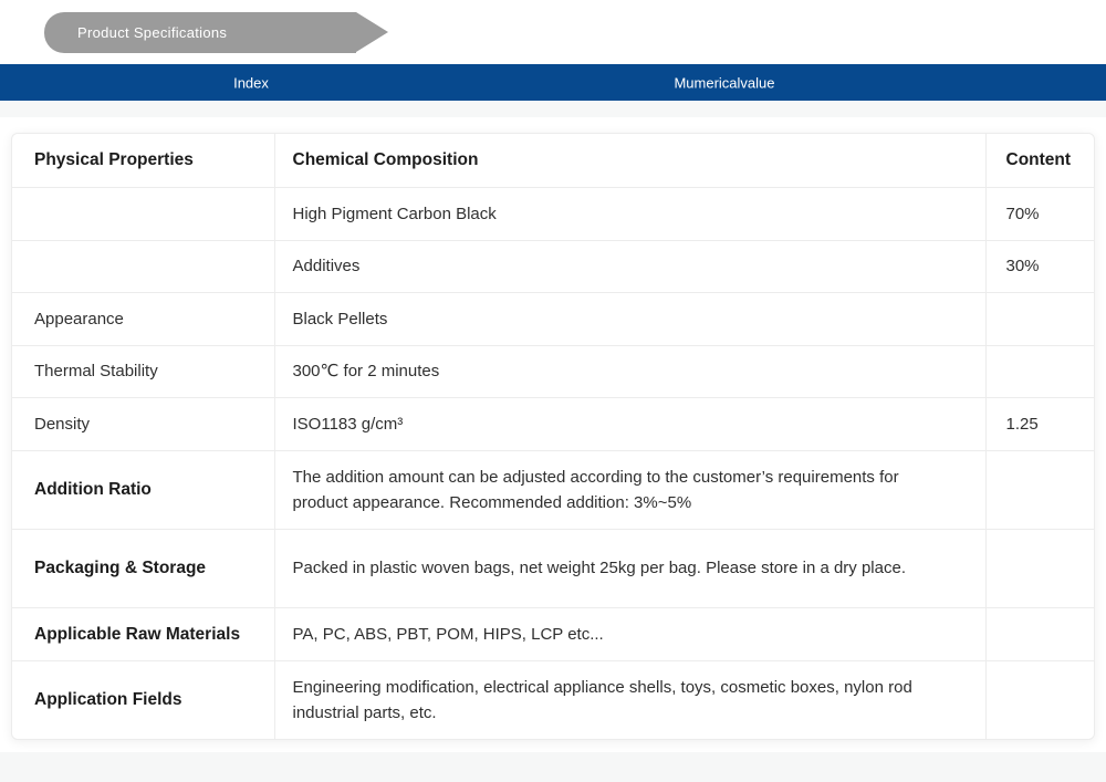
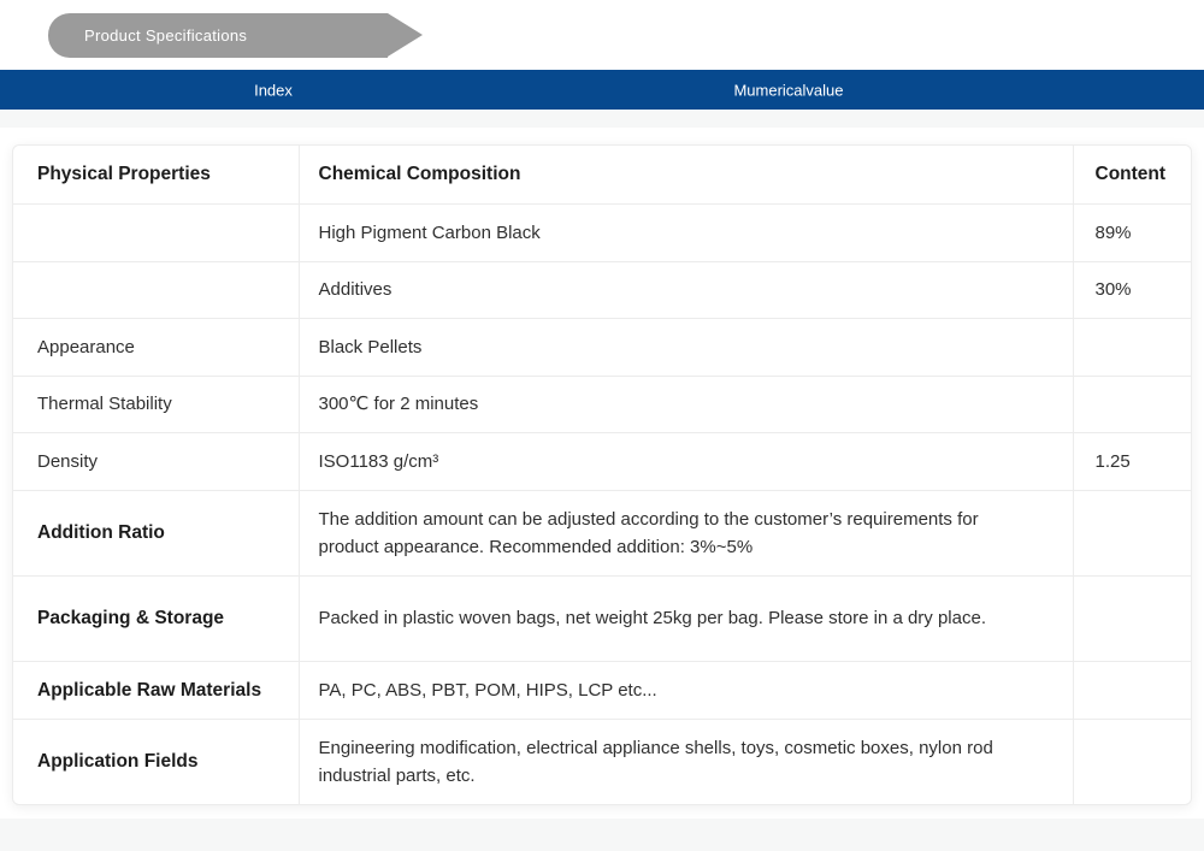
  Product Specifications
  Index
  Mumericalvalue
  Physical Properties	Chemical Composition	Content
- 	High Pigment Carbon Black	70%
+ 	High Pigment Carbon Black	89%
  	Additives	30%
  Appearance	Black Pellets
  Thermal Stability	300℃ for 2 minutes
  Density	ISO1183 g/cm³	1.25
  Addition Ratio	The addition amount can be adjusted according to the customer’s requirements for product appearance. Recommended addition: 3%~5%
  Packaging & Storage	Packed in plastic woven bags, net weight 25kg per bag. Please store in a dry place.
  Applicable Raw Materials	PA, PC, ABS, PBT, POM, HIPS, LCP etc...
  Application Fields	Engineering modification, electrical appliance shells, toys, cosmetic boxes, nylon rod industrial parts, etc.
